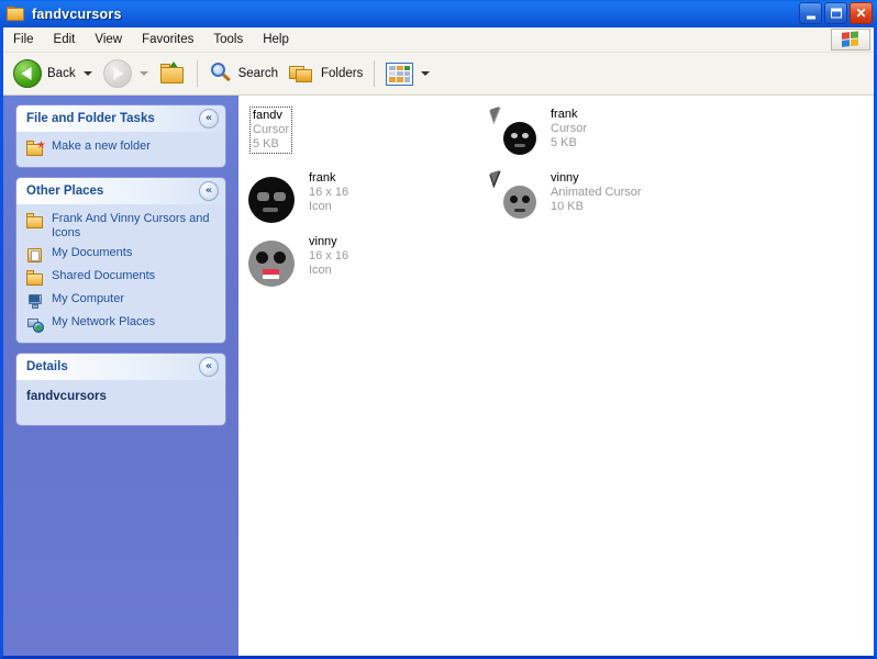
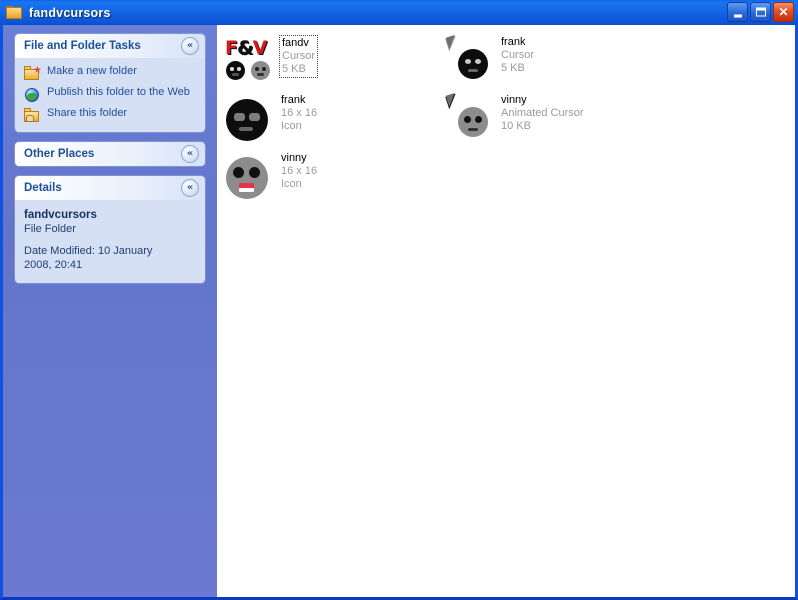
  fandvcursors
  ✕
- File
- Edit
- View
- Favorites
- Tools
- Help
- Back
- Search
- Folders
  File and Folder Tasks
  «
  Make a new folder
+ Publish this folder to the Web
+ Share this folder
  Other Places
  «
- Frank And Vinny Cursors and Icons
- My Documents
- Shared Documents
- My Computer
- My Network Places
  Details
  «
  fandvcursors
+ File Folder
+ Date Modified: 10 January
+ 2008, 20:41
+ F&V
  fandv
  Cursor
  5 KB
  frank
  Cursor
  5 KB
  frank
  16 x 16
  Icon
  vinny
  Animated Cursor
  10 KB
  vinny
  16 x 16
  Icon
